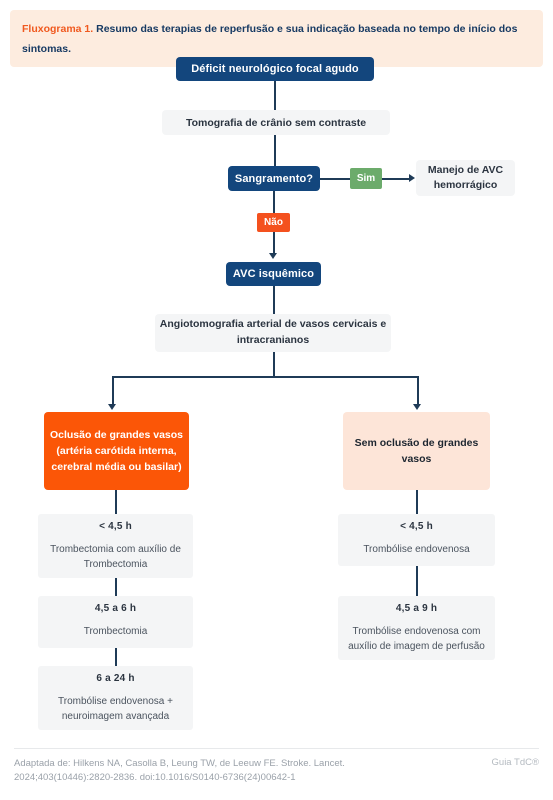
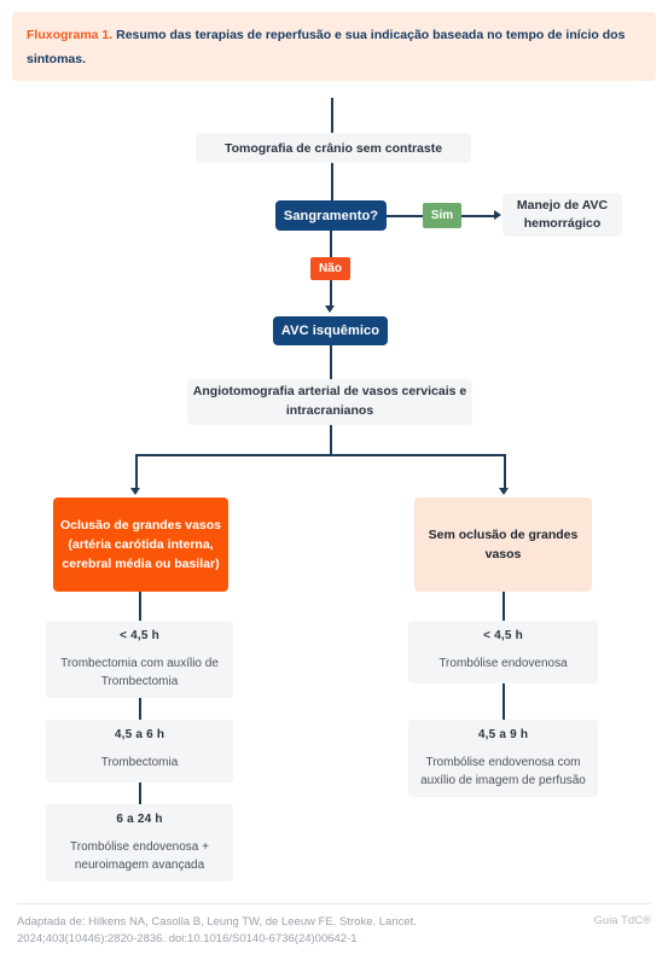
  Fluxograma 1. Resumo das terapias de reperfusão e sua indicação baseada no tempo de início dos sintomas.
- Déficit neurológico focal agudo
  Tomografia de crânio sem contraste
  Sangramento?
  Sim
  Manejo de AVC
  hemorrágico
  Não
  AVC isquêmico
  Angiotomografia arterial de vasos cervicais e
  intracranianos
  Oclusão de grandes vasos
  (artéria carótida interna,
  cerebral média ou basilar)
  < 4,5 h
  Trombectomia com auxílio de
  Trombectomia
  4,5 a 6 h
  Trombectomia
  6 a 24 h
  Trombólise endovenosa +
  neuroimagem avançada
  Sem oclusão de grandes
  vasos
  < 4,5 h
  Trombólise endovenosa
  4,5 a 9 h
  Trombólise endovenosa com
  auxílio de imagem de perfusão
  Adaptada de: Hilkens NA, Casolla B, Leung TW, de Leeuw FE. Stroke. Lancet. 2024;403(10446):2820-2836. doi:10.1016/S0140-6736(24)00642-1
  Guia TdC®
